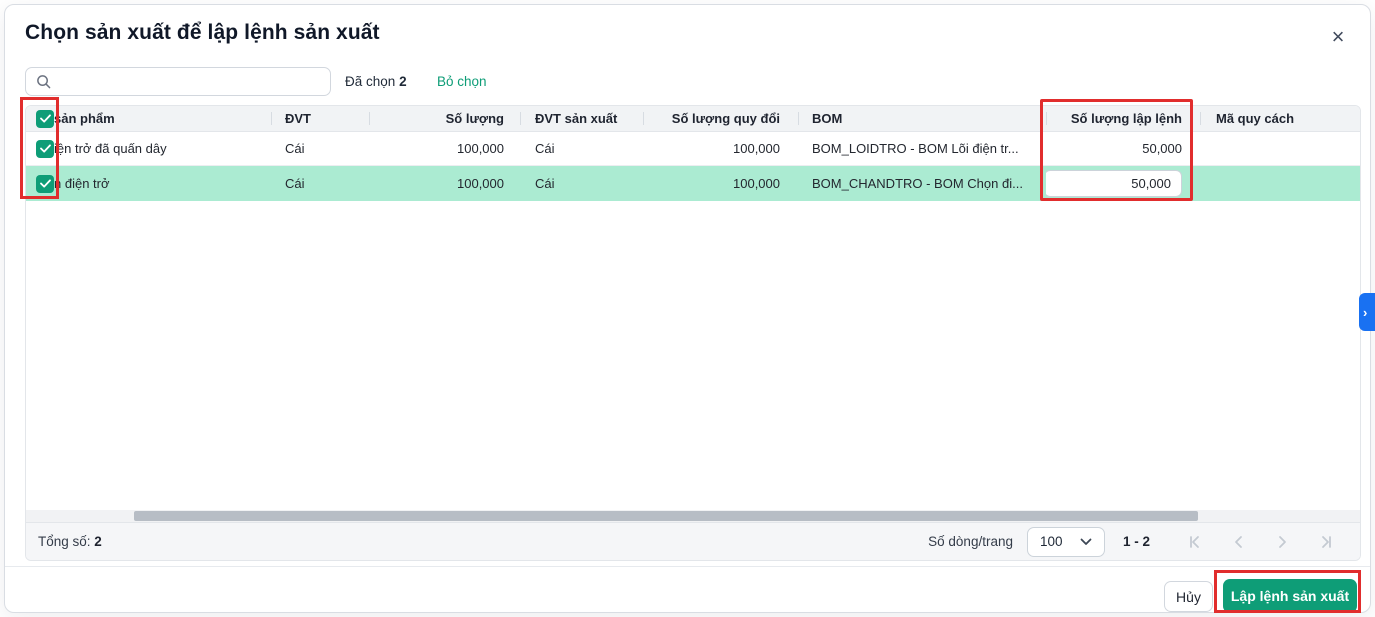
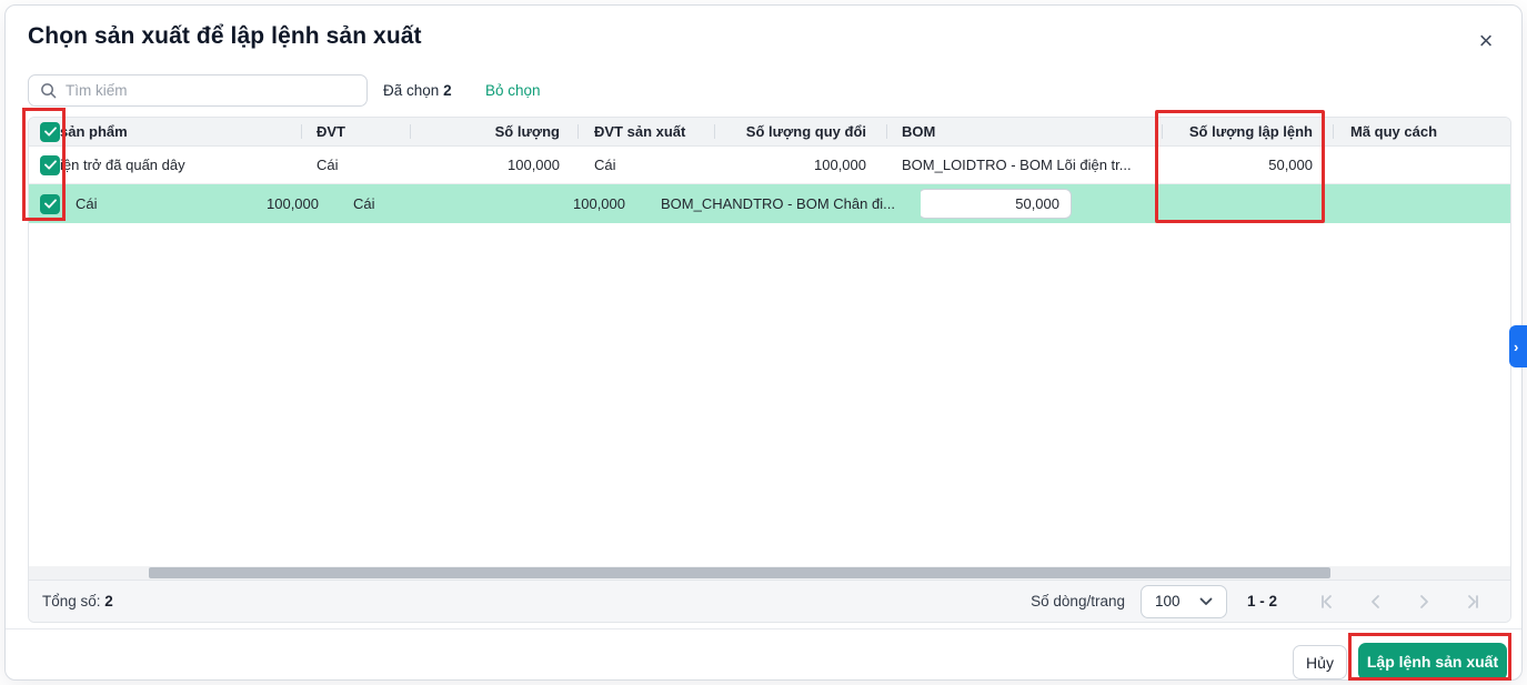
  Chọn sản xuất để lập lệnh sản xuất
  ×
+ Tìm kiếm
  Đã chọn 2
  Bỏ chọn
  sản phẩm
  ĐVT
  Số lượng
  ĐVT sản xuất
  Số lượng quy đổi
  BOM
  Số lượng lập lệnh
  Mã quy cách
  iện trở đã quấn dây
  Cái
  100,000
  Cái
  100,000
  BOM_LOIDTRO - BOM Lõi điện tr...
  50,000
- n điện trở
  Cái
  100,000
  Cái
  100,000
- BOM_CHANDTRO - BOM Chọn đi...
+ BOM_CHANDTRO - BOM Chân đi...
  50,000
  Tổng số: 2
  Số dòng/trang
  100
  1 - 2
  Hủy
  Lập lệnh sản xuất
  ›
